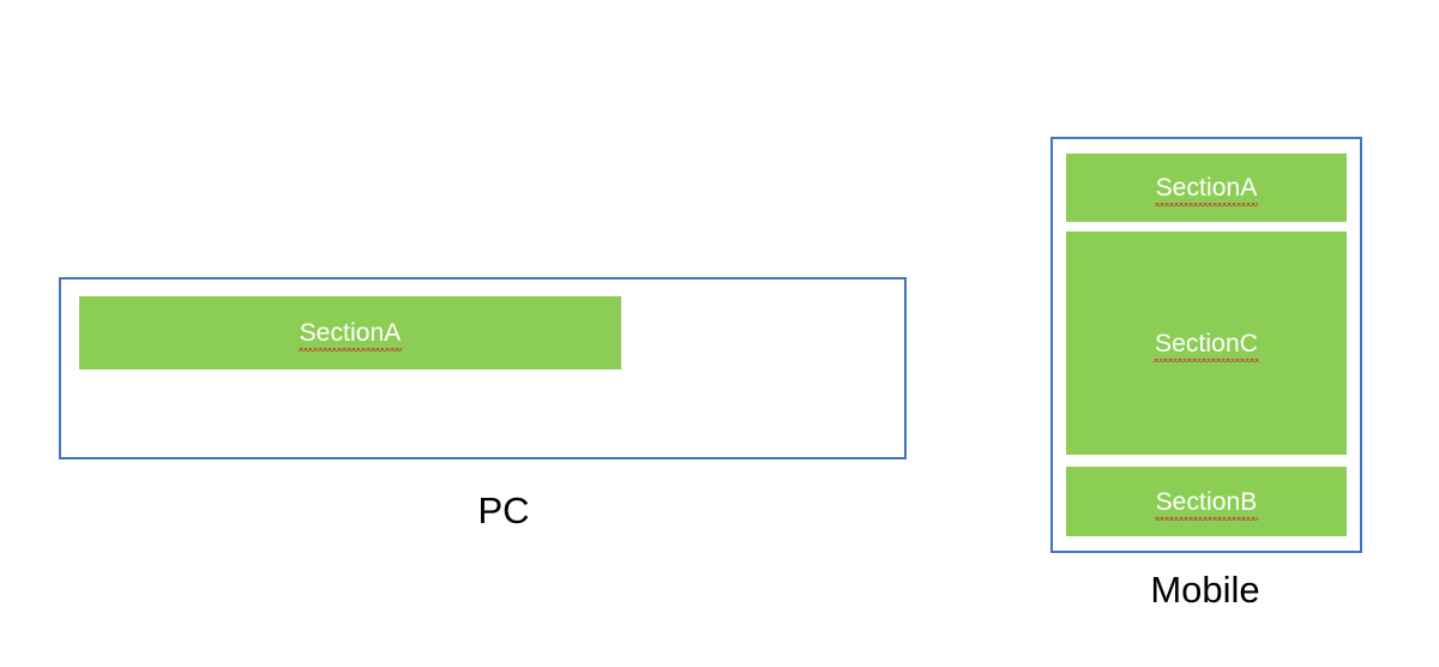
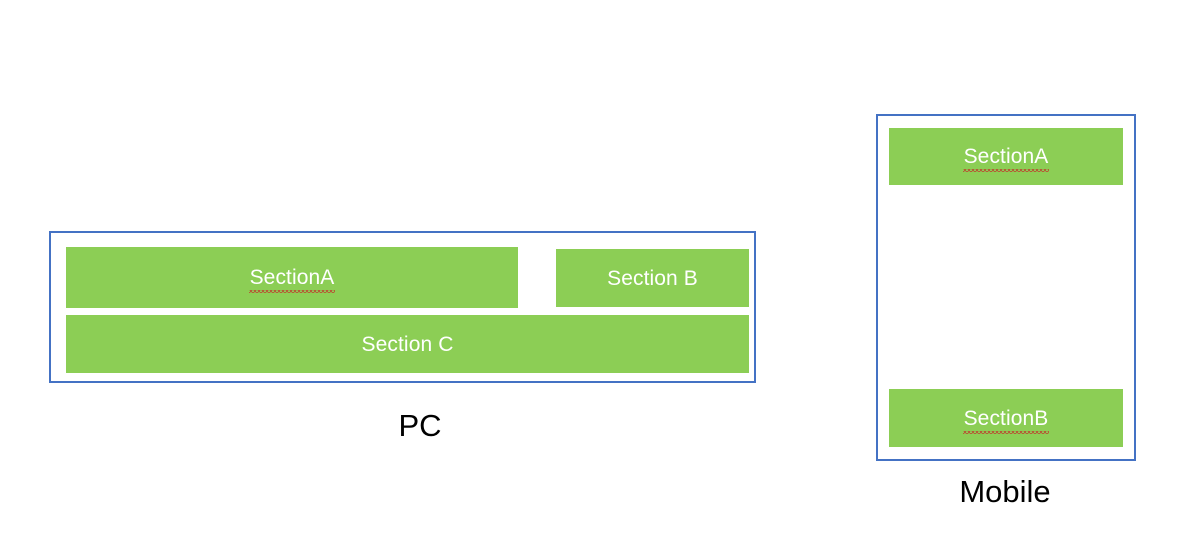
  SectionA
+ Section B
+ Section C
  PC
  SectionA
- SectionC
  SectionB
  Mobile
